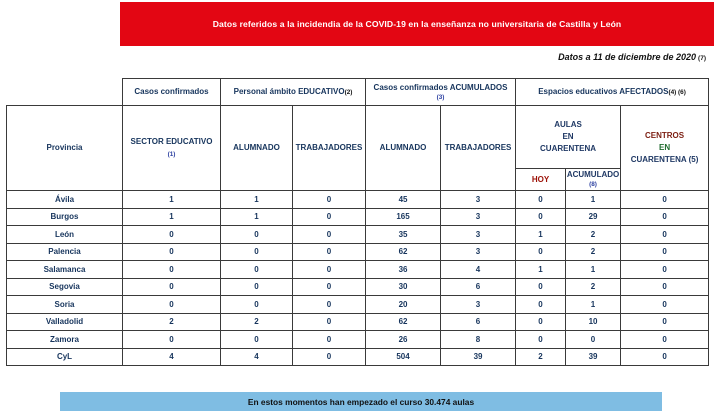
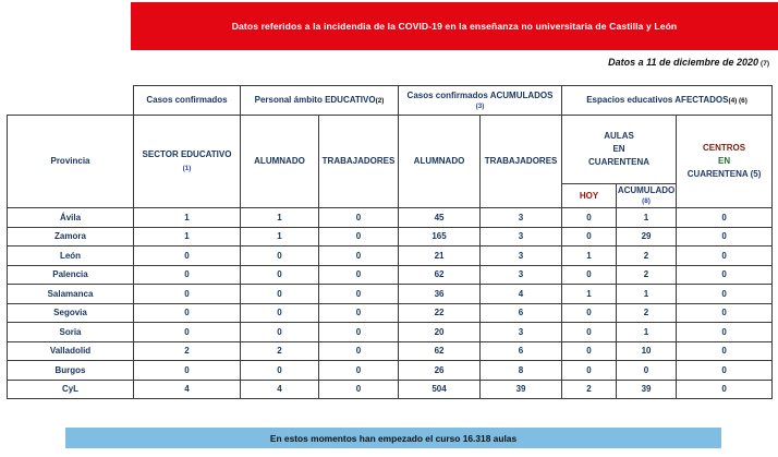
  Datos referidos a la incidendia de la COVID-19 en la enseñanza no universitaria de Castilla y León
  Datos a 11 de diciembre de 2020
  	Casos confirmados	Personal ámbito EDUCATIVO	Casos confirmados ACUMULADOS	Espacios educativos AFECTADOS
  Provincia	SECTOR EDUCATIVO	ALUMNADO	TRABAJADORES	ALUMNADO	TRABAJADORES	AULAS EN CUARENTENA	CENTROS EN CUARENTENA (5)
  HOY	ACUMULADO
  Ávila	1	1	0	45	3	0	1	0
- Burgos	1	1	0	165	3	0	29	0
+ Zamora	1	1	0	165	3	0	29	0
- León	0	0	0	35	3	1	2	0
+ León	0	0	0	21	3	1	2	0
  Palencia	0	0	0	62	3	0	2	0
  Salamanca	0	0	0	36	4	1	1	0
- Segovia	0	0	0	30	6	0	2	0
+ Segovia	0	0	0	22	6	0	2	0
  Soria	0	0	0	20	3	0	1	0
  Valladolid	2	2	0	62	6	0	10	0
- Zamora	0	0	0	26	8	0	0	0
+ Burgos	0	0	0	26	8	0	0	0
  CyL	4	4	0	504	39	2	39	0
- En estos momentos han empezado el curso 30.474 aulas
+ En estos momentos han empezado el curso 16.318 aulas
